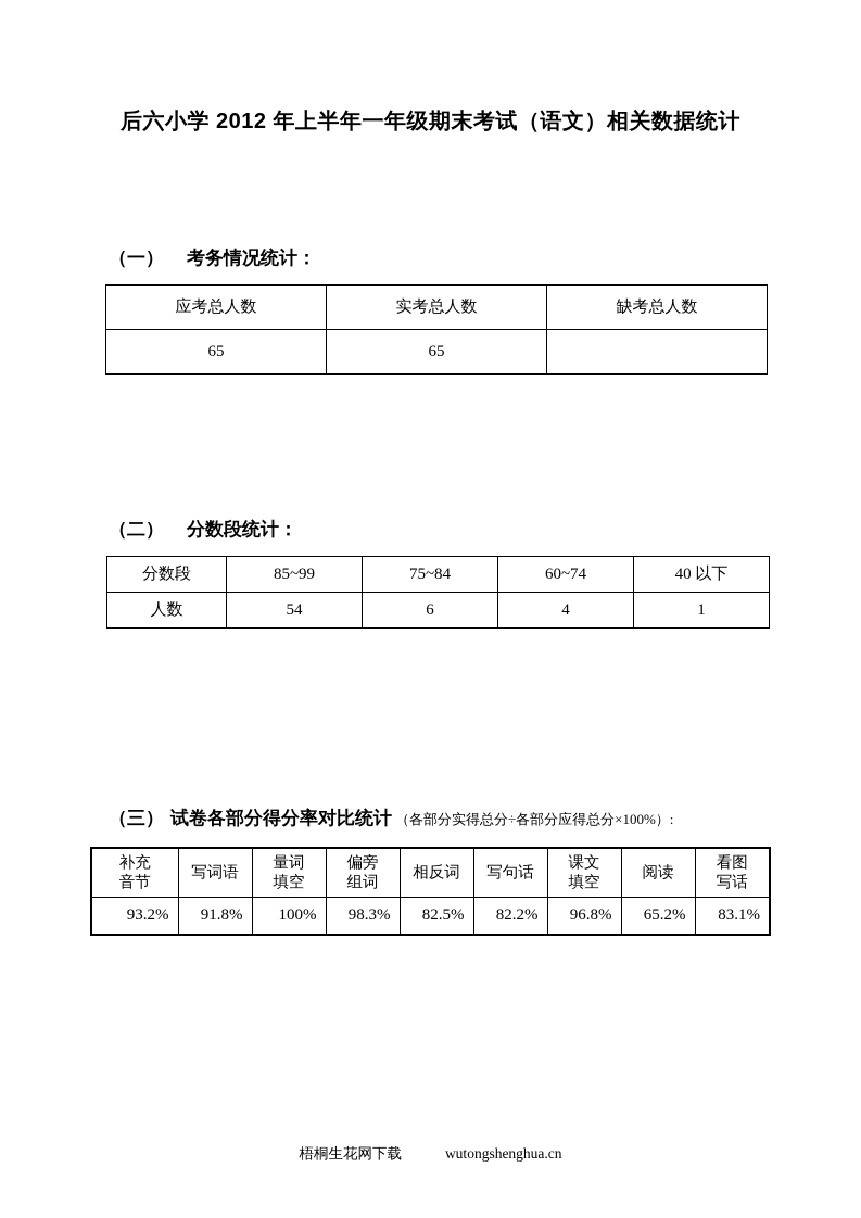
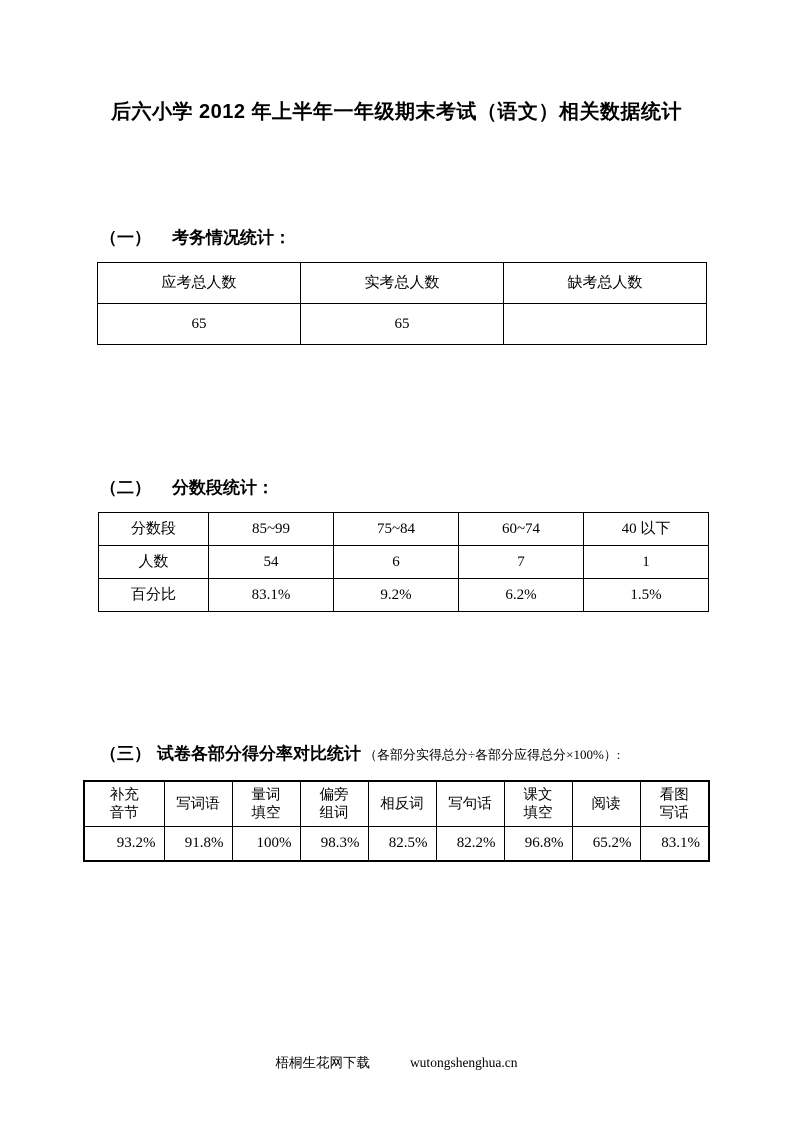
  后六小学 2012 年上半年一年级期末考试（语文）相关数据统计
  （一） 考务情况统计：
  应考总人数	实考总人数	缺考总人数
  65	65
  （二） 分数段统计：
  分数段	85~99	75~84	60~74	40 以下
- 人数	54	6	4	1
+ 人数	54	6	7	1
+ 百分比	83.1%	9.2%	6.2%	1.5%
  （三） 试卷各部分得分率对比统计 （各部分实得总分÷各部分应得总分×100%）:
  补充 音节	写词语	量词 填空	偏旁 组词	相反词	写句话	课文 填空	阅读	看图 写话
  93.2%	91.8%	100%	98.3%	82.5%	82.2%	96.8%	65.2%	83.1%
  梧桐生花网下载
  wutongshenghua.cn
